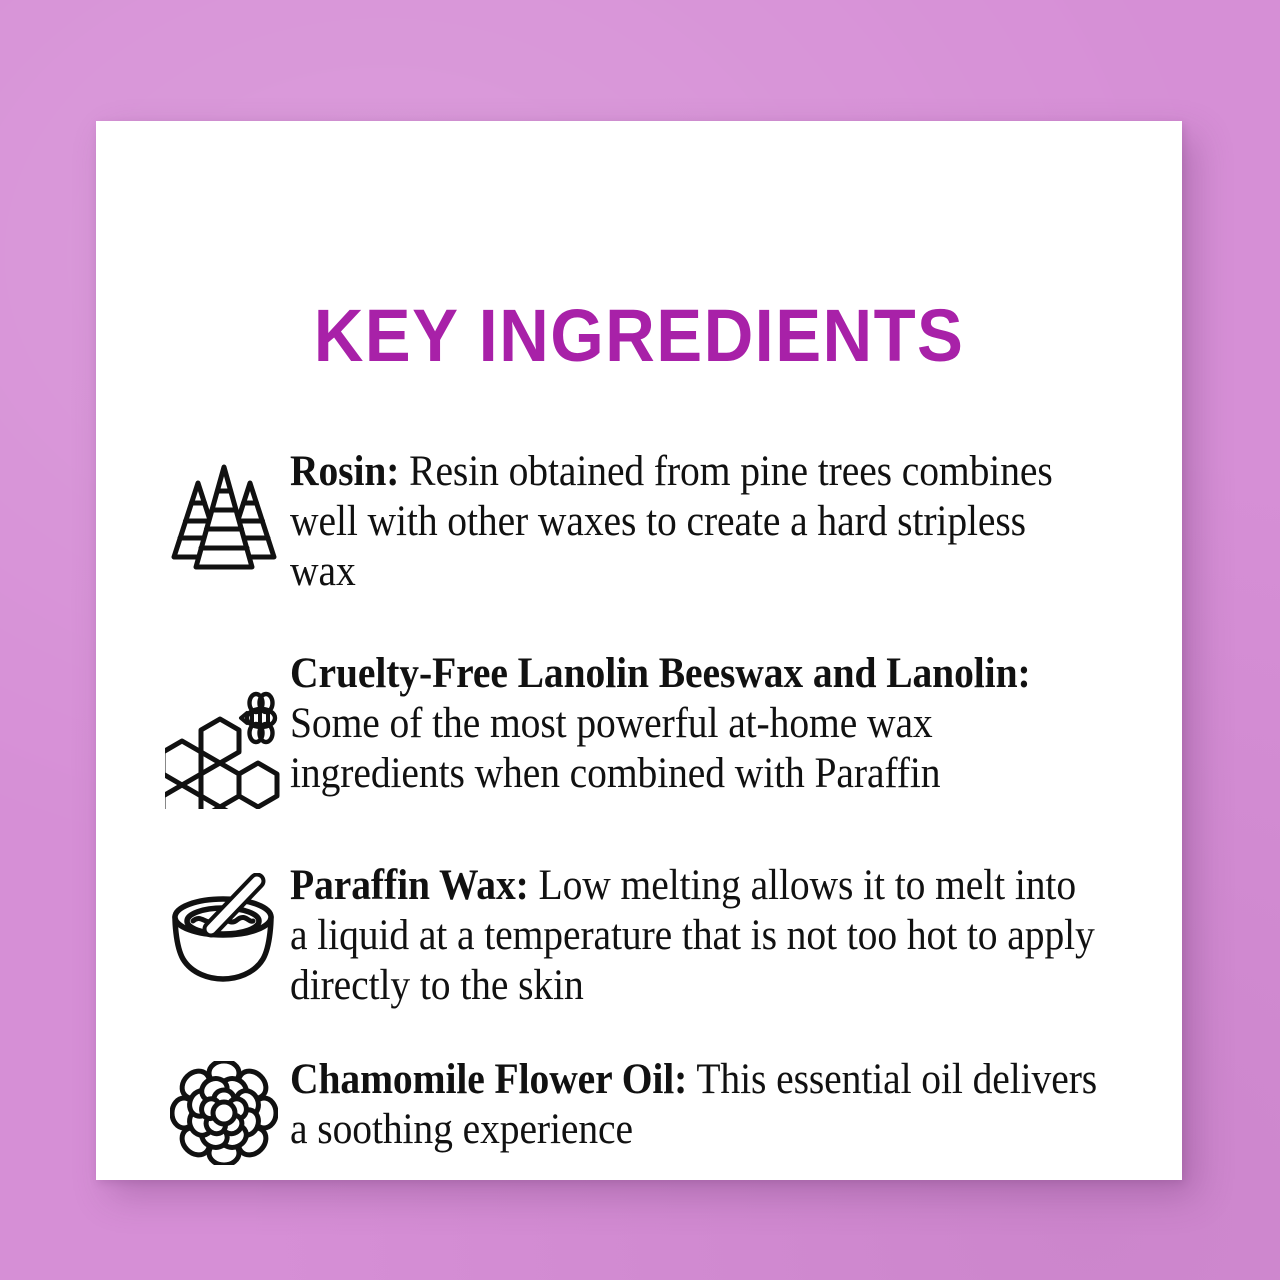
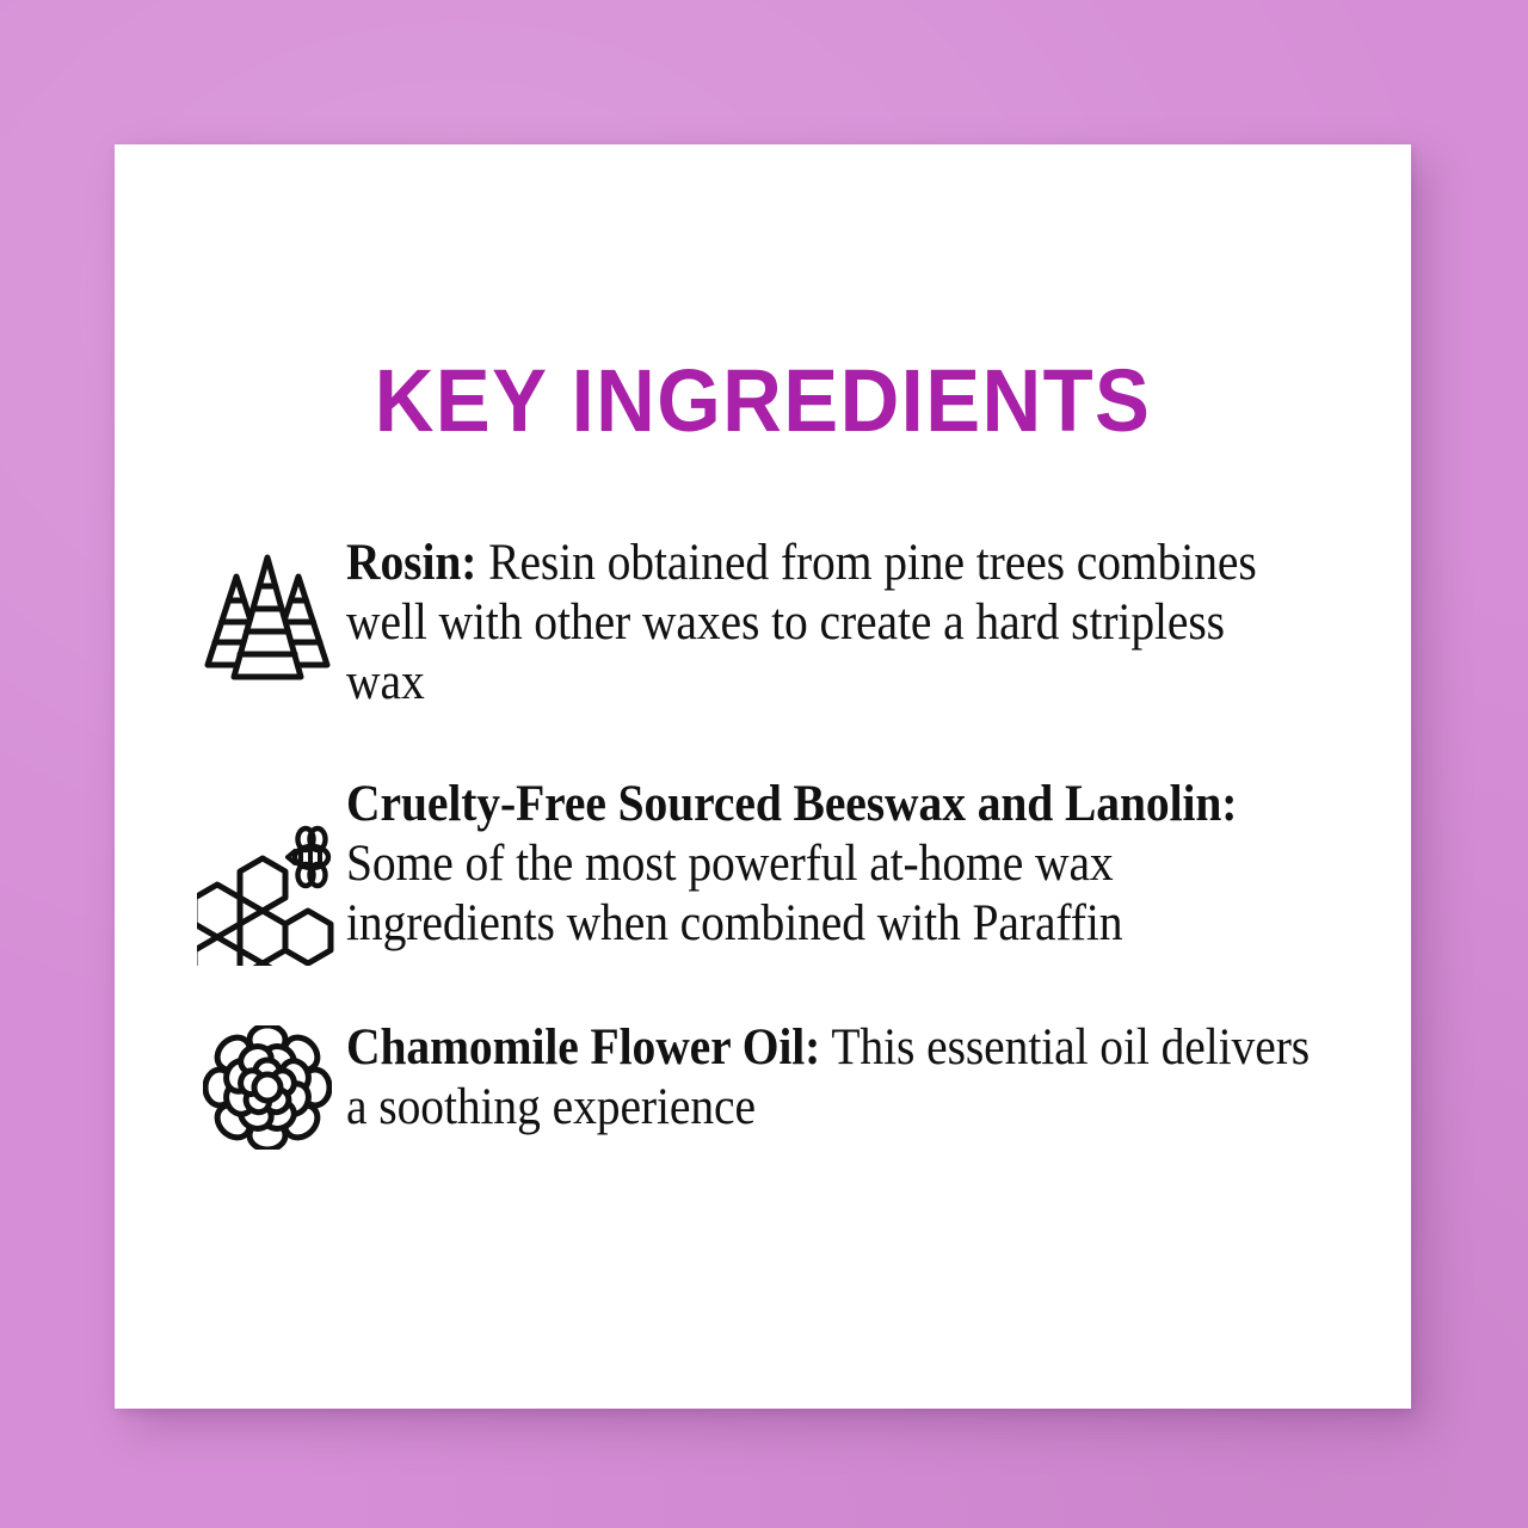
  KEY INGREDIENTS
  Rosin: Resin obtained from pine trees combines well with other waxes to create a hard stripless wax
- Cruelty-Free Lanolin Beeswax and Lanolin: Some of the most powerful at-home wax ingredients when combined with Paraffin
+ Cruelty-Free Sourced Beeswax and Lanolin: Some of the most powerful at-home wax ingredients when combined with Paraffin
- Paraffin Wax: Low melting allows it to melt into a liquid at a temperature that is not too hot to apply directly to the skin
  Chamomile Flower Oil: This essential oil delivers a soothing experience
